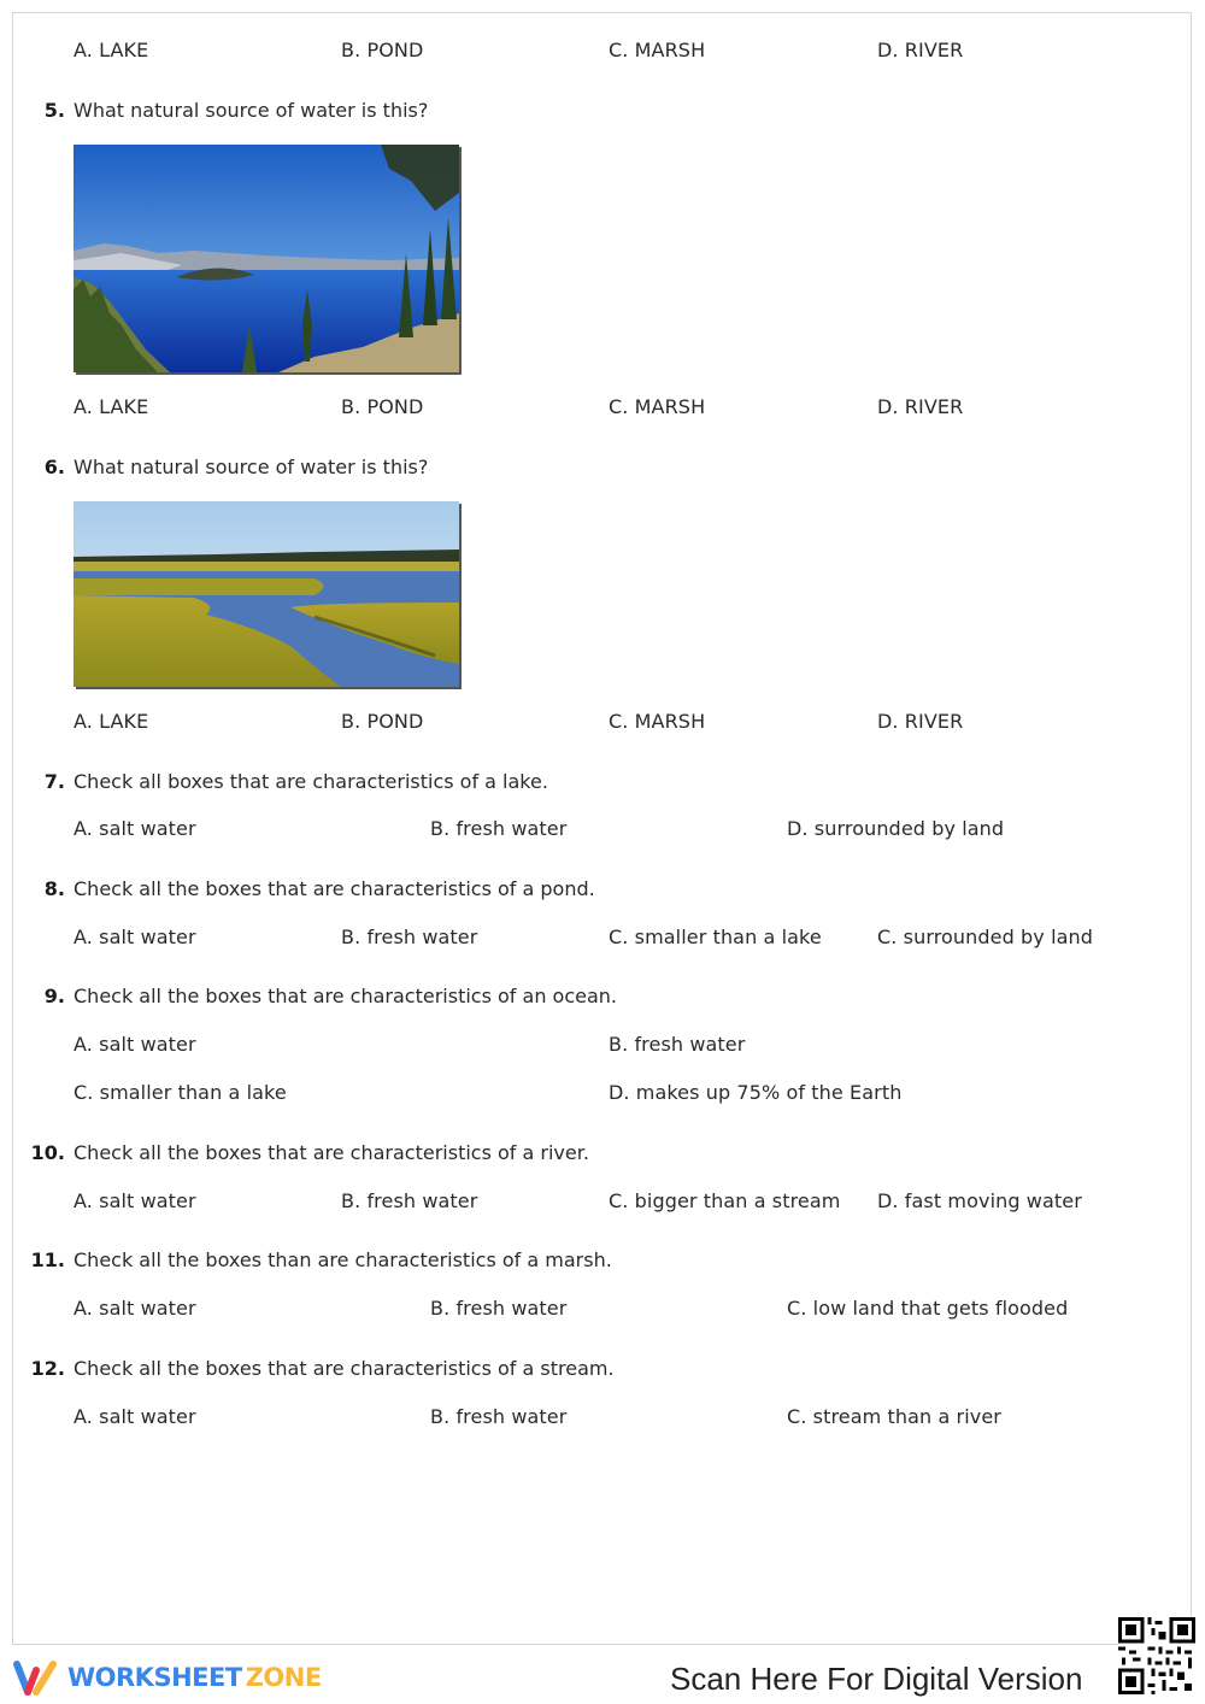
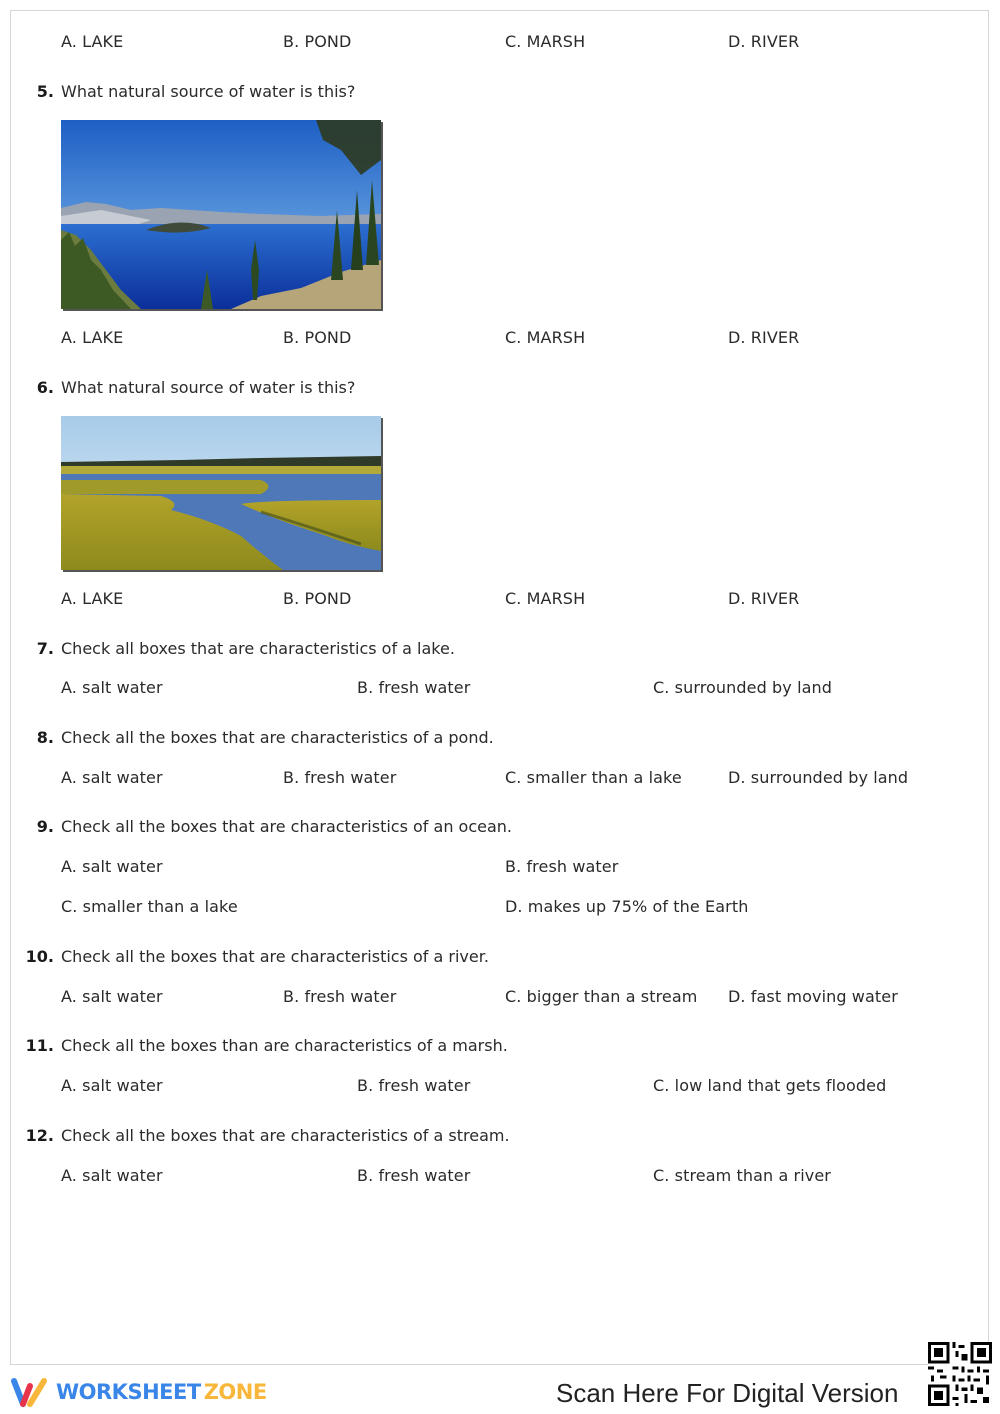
  A. LAKE
  B. POND
  C. MARSH
  D. RIVER
  5.
  What natural source of water is this?
  A. LAKE
  B. POND
  C. MARSH
  D. RIVER
  6.
  What natural source of water is this?
  A. LAKE
  B. POND
  C. MARSH
  D. RIVER
  7.
  Check all boxes that are characteristics of a lake.
  A. salt water
  B. fresh water
- D. surrounded by land
+ C. surrounded by land
  8.
  Check all the boxes that are characteristics of a pond.
  A. salt water
  B. fresh water
  C. smaller than a lake
- C. surrounded by land
+ D. surrounded by land
  9.
  Check all the boxes that are characteristics of an ocean.
  A. salt water
  B. fresh water
  C. smaller than a lake
  D. makes up 75% of the Earth
  10.
  Check all the boxes that are characteristics of a river.
  A. salt water
  B. fresh water
  C. bigger than a stream
  D. fast moving water
  11.
  Check all the boxes than are characteristics of a marsh.
  A. salt water
  B. fresh water
  C. low land that gets flooded
  12.
  Check all the boxes that are characteristics of a stream.
  A. salt water
  B. fresh water
  C. stream than a river
  WORKSHEET
  ZONE
  Scan Here For Digital Version
